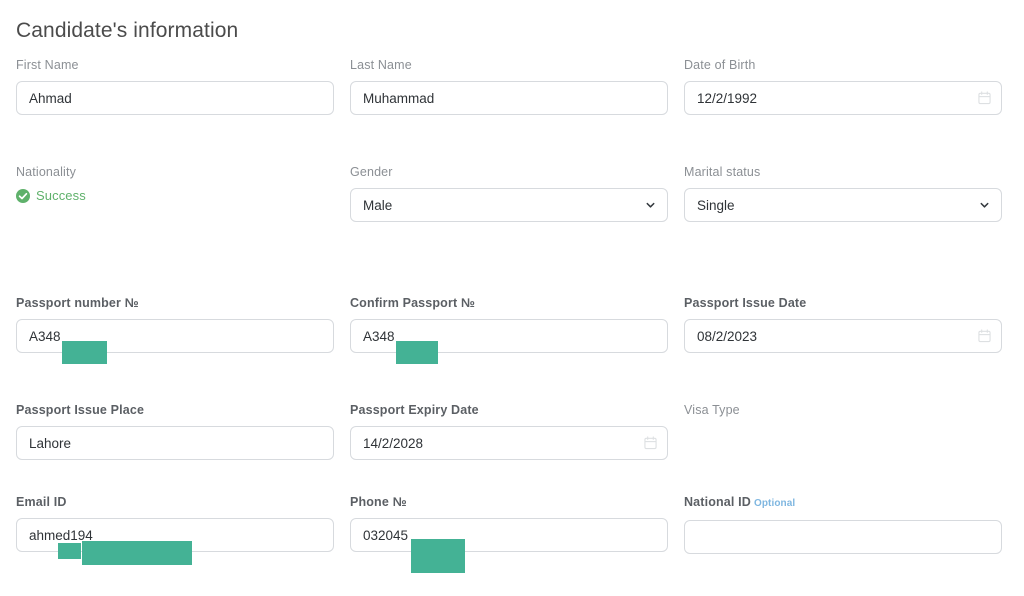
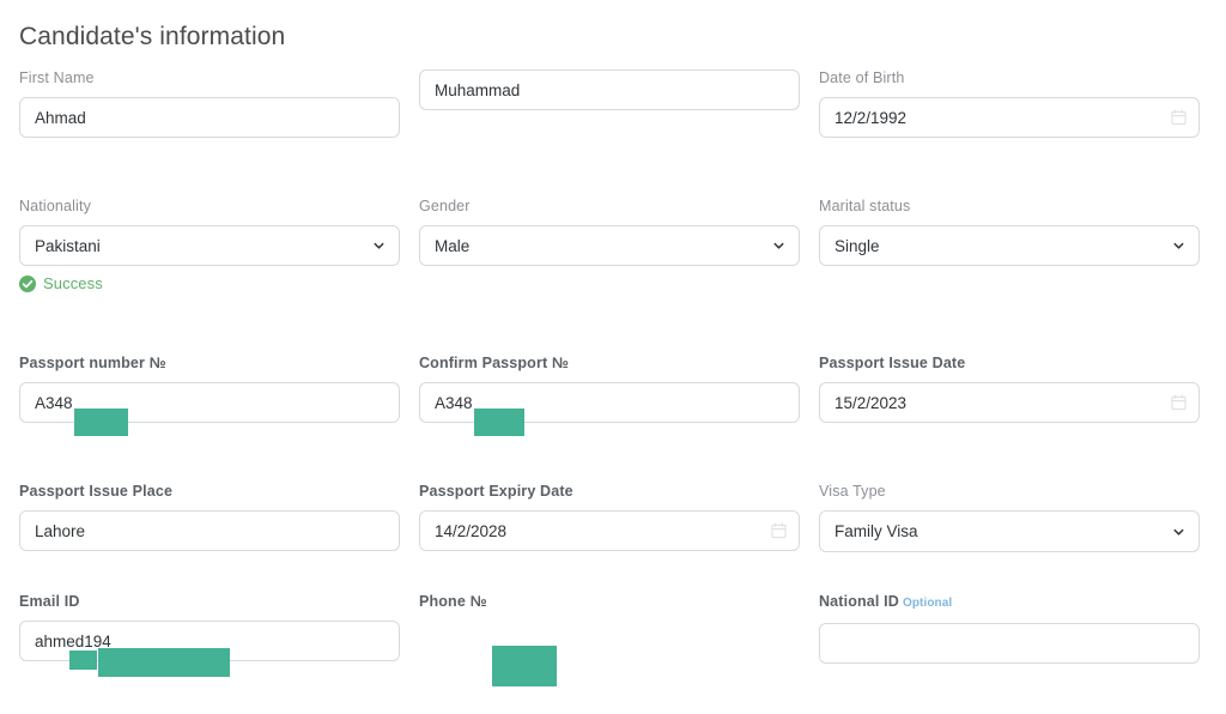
  Candidate's information
  First Name
  Ahmad
- Last Name
  Muhammad
  Date of Birth
  12/2/1992
  Nationality
+ Pakistani
  Success
  Gender
  Male
  Marital status
  Single
  Passport number №
  A348
  Confirm Passport №
  A348
  Passport Issue Date
- 08/2/2023
+ 15/2/2023
  Passport Issue Place
  Lahore
  Passport Expiry Date
  14/2/2028
  Visa Type
+ Family Visa
  Email ID
  ahmed194
  Phone №
- 032045
  National ID Optional
